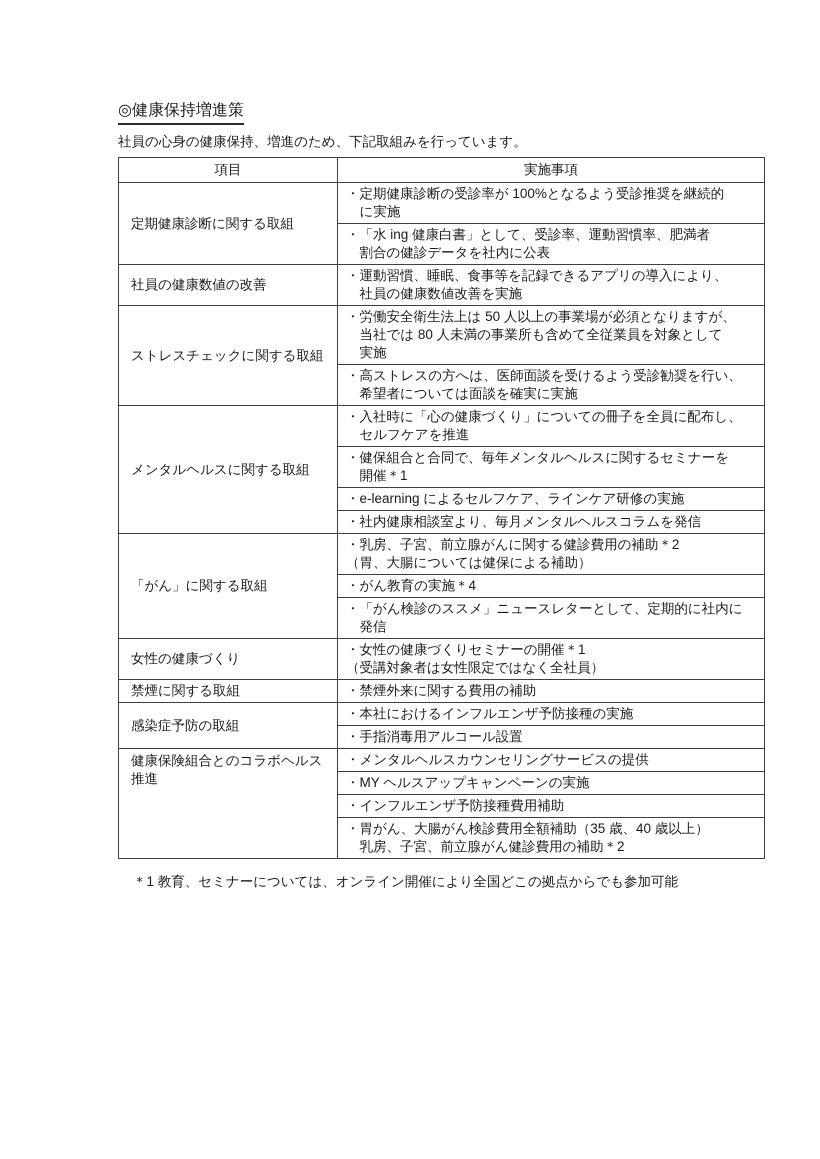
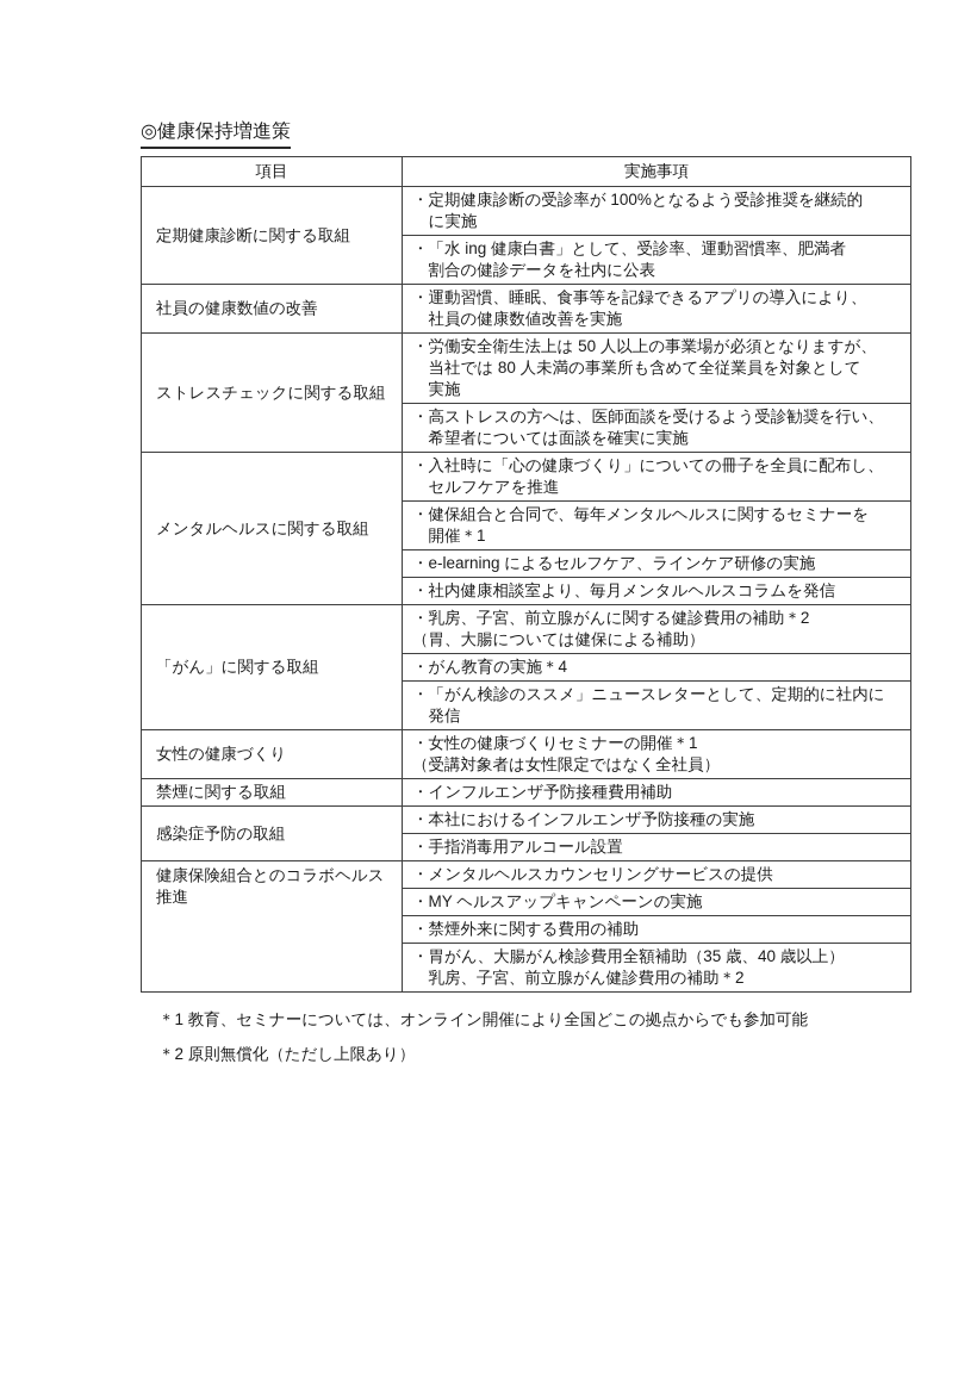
  ◎健康保持増進策
- 社員の心身の健康保持、増進のため、下記取組みを行っています。
  項目	実施事項
  定期健康診断に関する取組	・定期健康診断の受診率が 100%となるよう受診推奨を継続的 に実施
  ・「水 ing 健康白書」として、受診率、運動習慣率、肥満者 割合の健診データを社内に公表
  社員の健康数値の改善	・運動習慣、睡眠、食事等を記録できるアプリの導入により、 社員の健康数値改善を実施
  ストレスチェックに関する取組	・労働安全衛生法上は 50 人以上の事業場が必須となりますが、 当社では 80 人未満の事業所も含めて全従業員を対象として 実施
  ・高ストレスの方へは、医師面談を受けるよう受診勧奨を行い、 希望者については面談を確実に実施
  メンタルヘルスに関する取組	・入社時に「心の健康づくり」についての冊子を全員に配布し、 セルフケアを推進
  ・健保組合と合同で、毎年メンタルヘルスに関するセミナーを 開催＊1
  ・e-learning によるセルフケア、ラインケア研修の実施
  ・社内健康相談室より、毎月メンタルヘルスコラムを発信
  「がん」に関する取組	・乳房、子宮、前立腺がんに関する健診費用の補助＊2 （胃、大腸については健保による補助）
  ・がん教育の実施＊4
  ・「がん検診のススメ」ニュースレターとして、定期的に社内に 発信
  女性の健康づくり	・女性の健康づくりセミナーの開催＊1 （受講対象者は女性限定ではなく全社員）
- 禁煙に関する取組	・禁煙外来に関する費用の補助
+ 禁煙に関する取組	・インフルエンザ予防接種費用補助
  感染症予防の取組	・本社におけるインフルエンザ予防接種の実施
  ・手指消毒用アルコール設置
  健康保険組合とのコラボヘルス推進	・メンタルヘルスカウンセリングサービスの提供
  ・MY ヘルスアップキャンペーンの実施
- ・インフルエンザ予防接種費用補助
+ ・禁煙外来に関する費用の補助
  ・胃がん、大腸がん検診費用全額補助（35 歳、40 歳以上） 乳房、子宮、前立腺がん健診費用の補助＊2
  ＊1 教育、セミナーについては、オンライン開催により全国どこの拠点からでも参加可能
+ ＊2 原則無償化（ただし上限あり）
